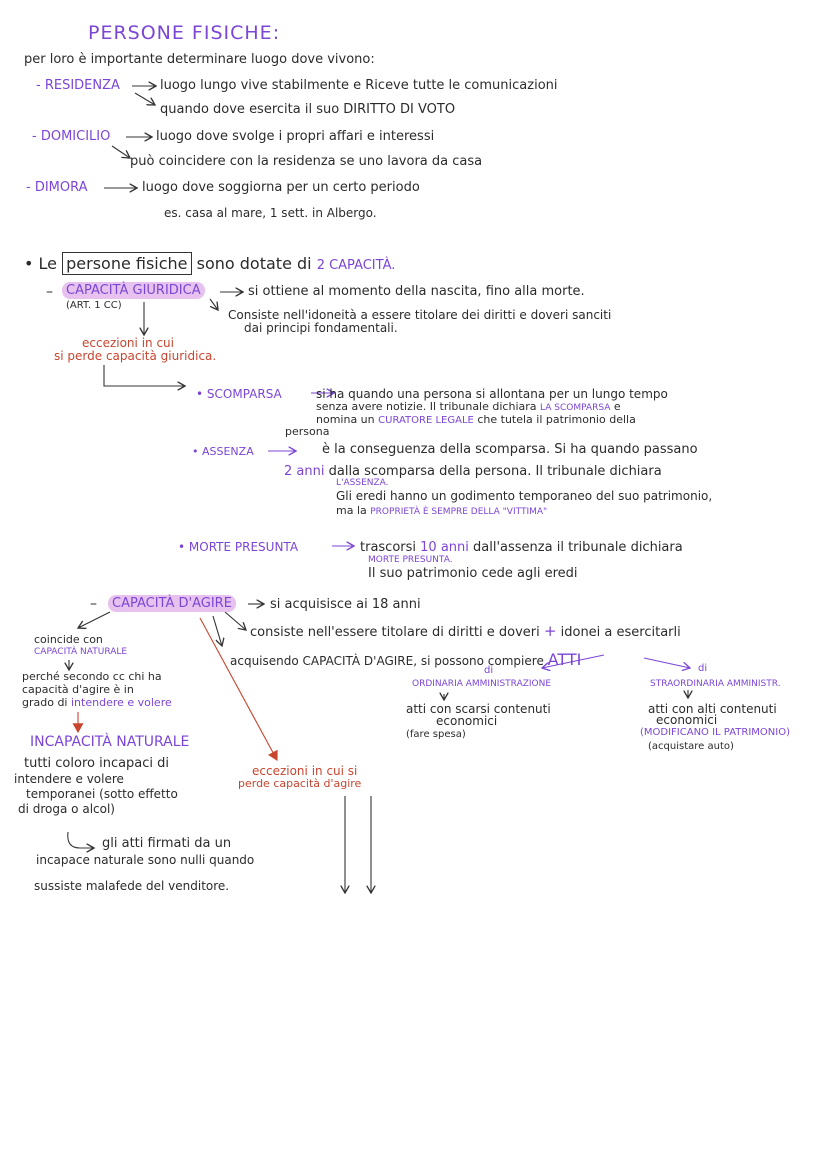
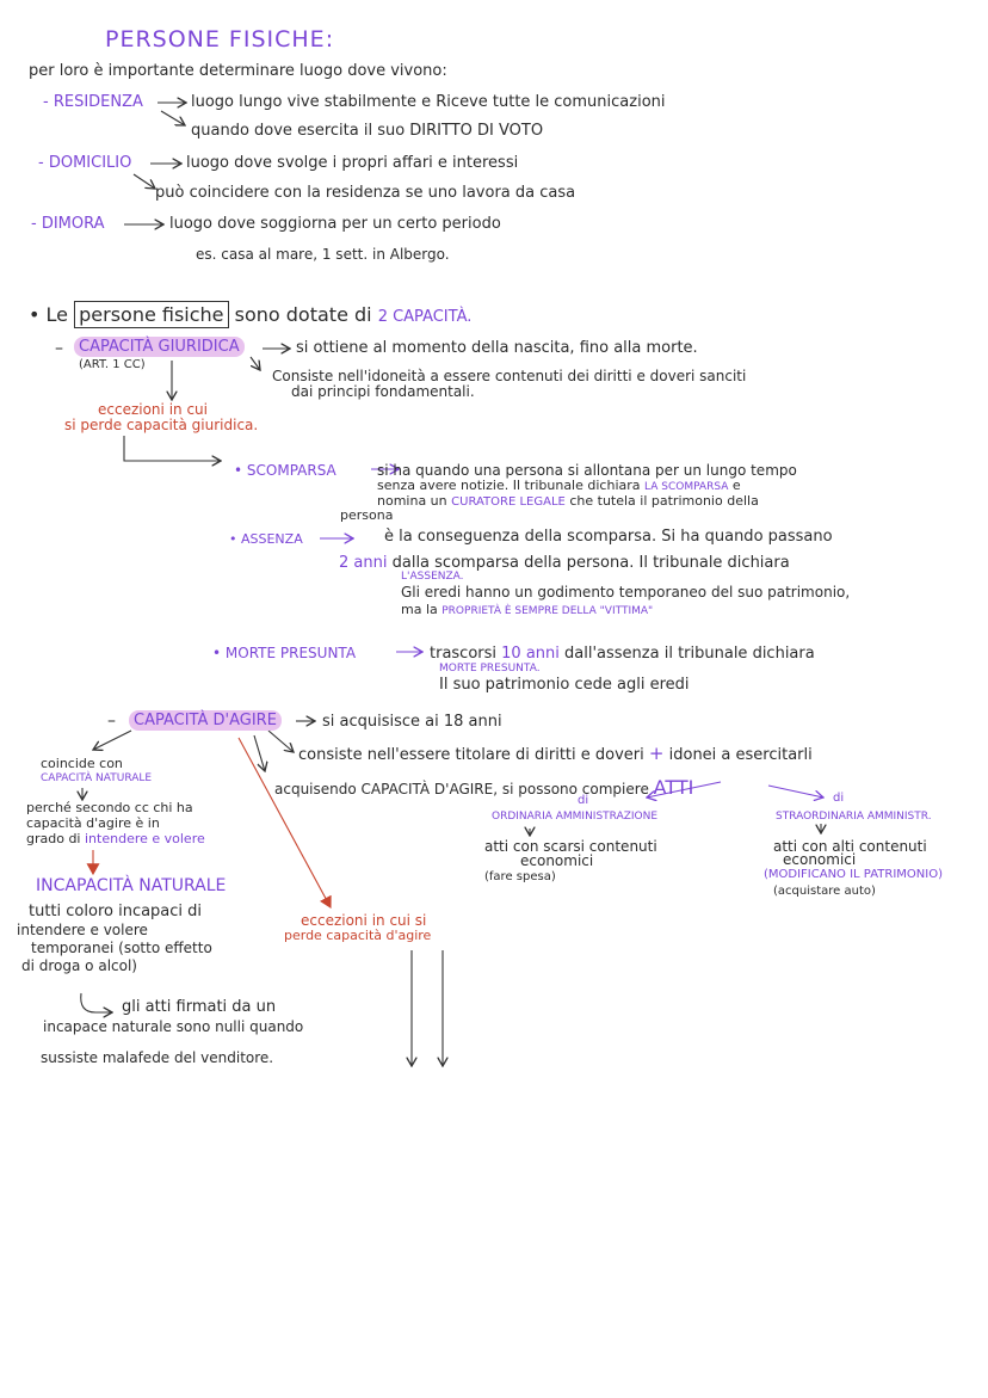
  PERSONE FISICHE:
  per loro è importante determinare luogo dove vivono:
  - RESIDENZA
  luogo lungo vive stabilmente e Riceve tutte le comunicazioni
  quando dove esercita il suo DIRITTO DI VOTO
  - DOMICILIO
  luogo dove svolge i propri affari e interessi
  può coincidere con la residenza se uno lavora da casa
  - DIMORA
  luogo dove soggiorna per un certo periodo
  es. casa al mare, 1 sett. in Albergo.
  • Le persone fisiche sono dotate di 2 CAPACITÀ.
  –
  CAPACITÀ GIURIDICA
  (ART. 1 CC)
  si ottiene al momento della nascita, fino alla morte.
- Consiste nell'idoneità a essere titolare dei diritti e doveri sanciti
+ Consiste nell'idoneità a essere contenuti dei diritti e doveri sanciti
  dai principi fondamentali.
  eccezioni in cui
  si perde capacità giuridica.
  • SCOMPARSA
  si ha quando una persona si allontana per un lungo tempo
  senza avere notizie. Il tribunale dichiara LA SCOMPARSA e
  nomina un CURATORE LEGALE che tutela il patrimonio della
  persona
  • ASSENZA
  è la conseguenza della scomparsa. Si ha quando passano
  2 anni dalla scomparsa della persona. Il tribunale dichiara
  L'ASSENZA.
  Gli eredi hanno un godimento temporaneo del suo patrimonio,
  ma la PROPRIETÀ È SEMPRE DELLA "VITTIMA"
  • MORTE PRESUNTA
  trascorsi 10 anni dall'assenza il tribunale dichiara
  MORTE PRESUNTA.
  Il suo patrimonio cede agli eredi
  –
  CAPACITÀ D'AGIRE
  si acquisisce ai 18 anni
  consiste nell'essere titolare di diritti e doveri + idonei a esercitarli
  acquisendo CAPACITÀ D'AGIRE, si possono compiere ATTI
  di
  ORDINARIA AMMINISTRAZIONE
  atti con scarsi contenuti
  economici
  (fare spesa)
  di
  STRAORDINARIA AMMINISTR.
  atti con alti contenuti
  economici
  (MODIFICANO IL PATRIMONIO)
  (acquistare auto)
  coincide con
  CAPACITÀ NATURALE
  perché secondo cc chi ha
  capacità d'agire è in
  grado di intendere e volere
  INCAPACITÀ NATURALE
  tutti coloro incapaci di
  intendere e volere
  temporanei (sotto effetto
  di droga o alcol)
  gli atti firmati da un
  incapace naturale sono nulli quando
  sussiste malafede del venditore.
  eccezioni in cui si
  perde capacità d'agire
